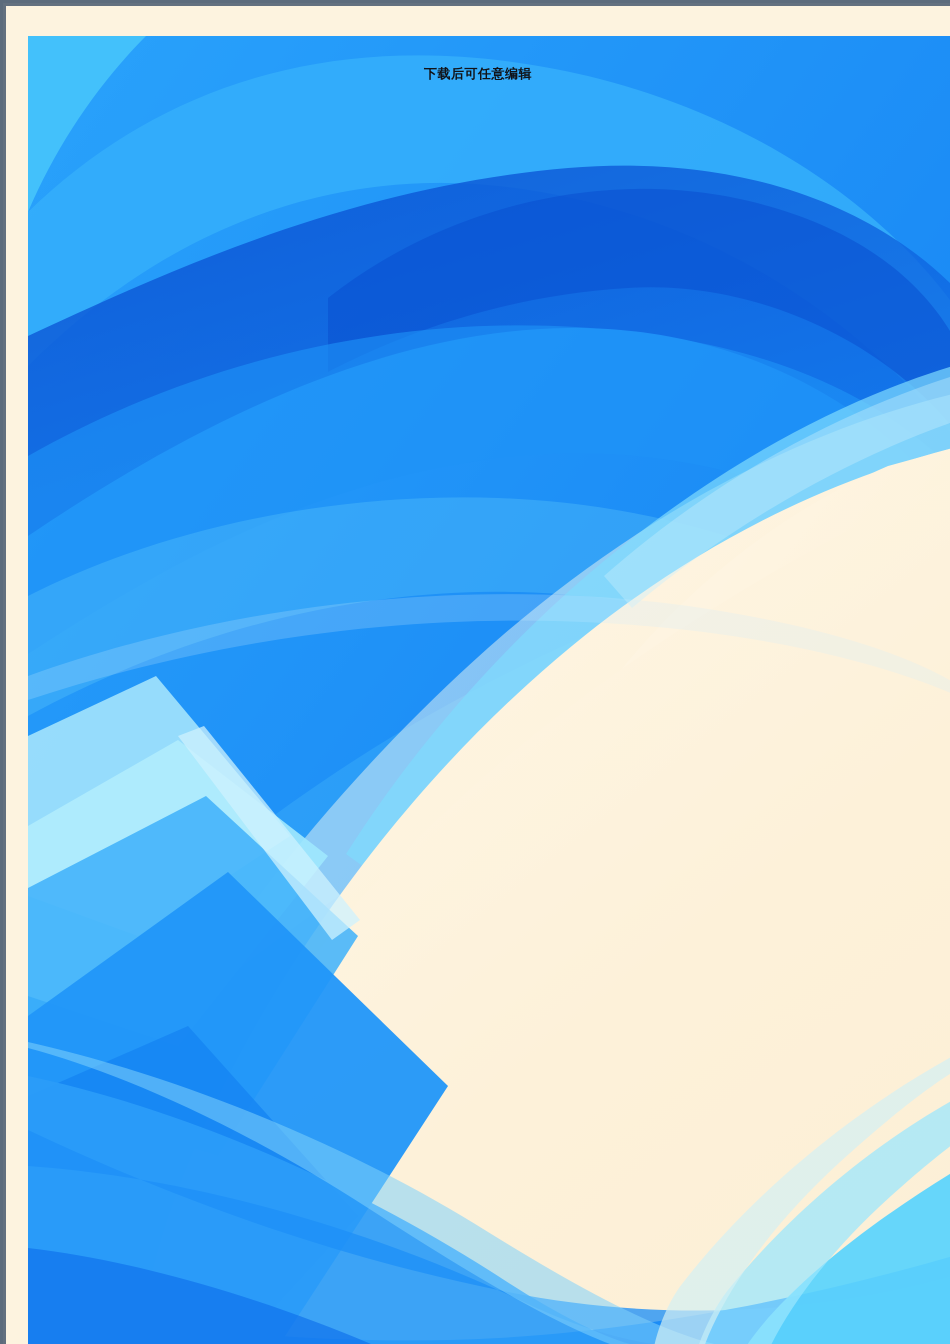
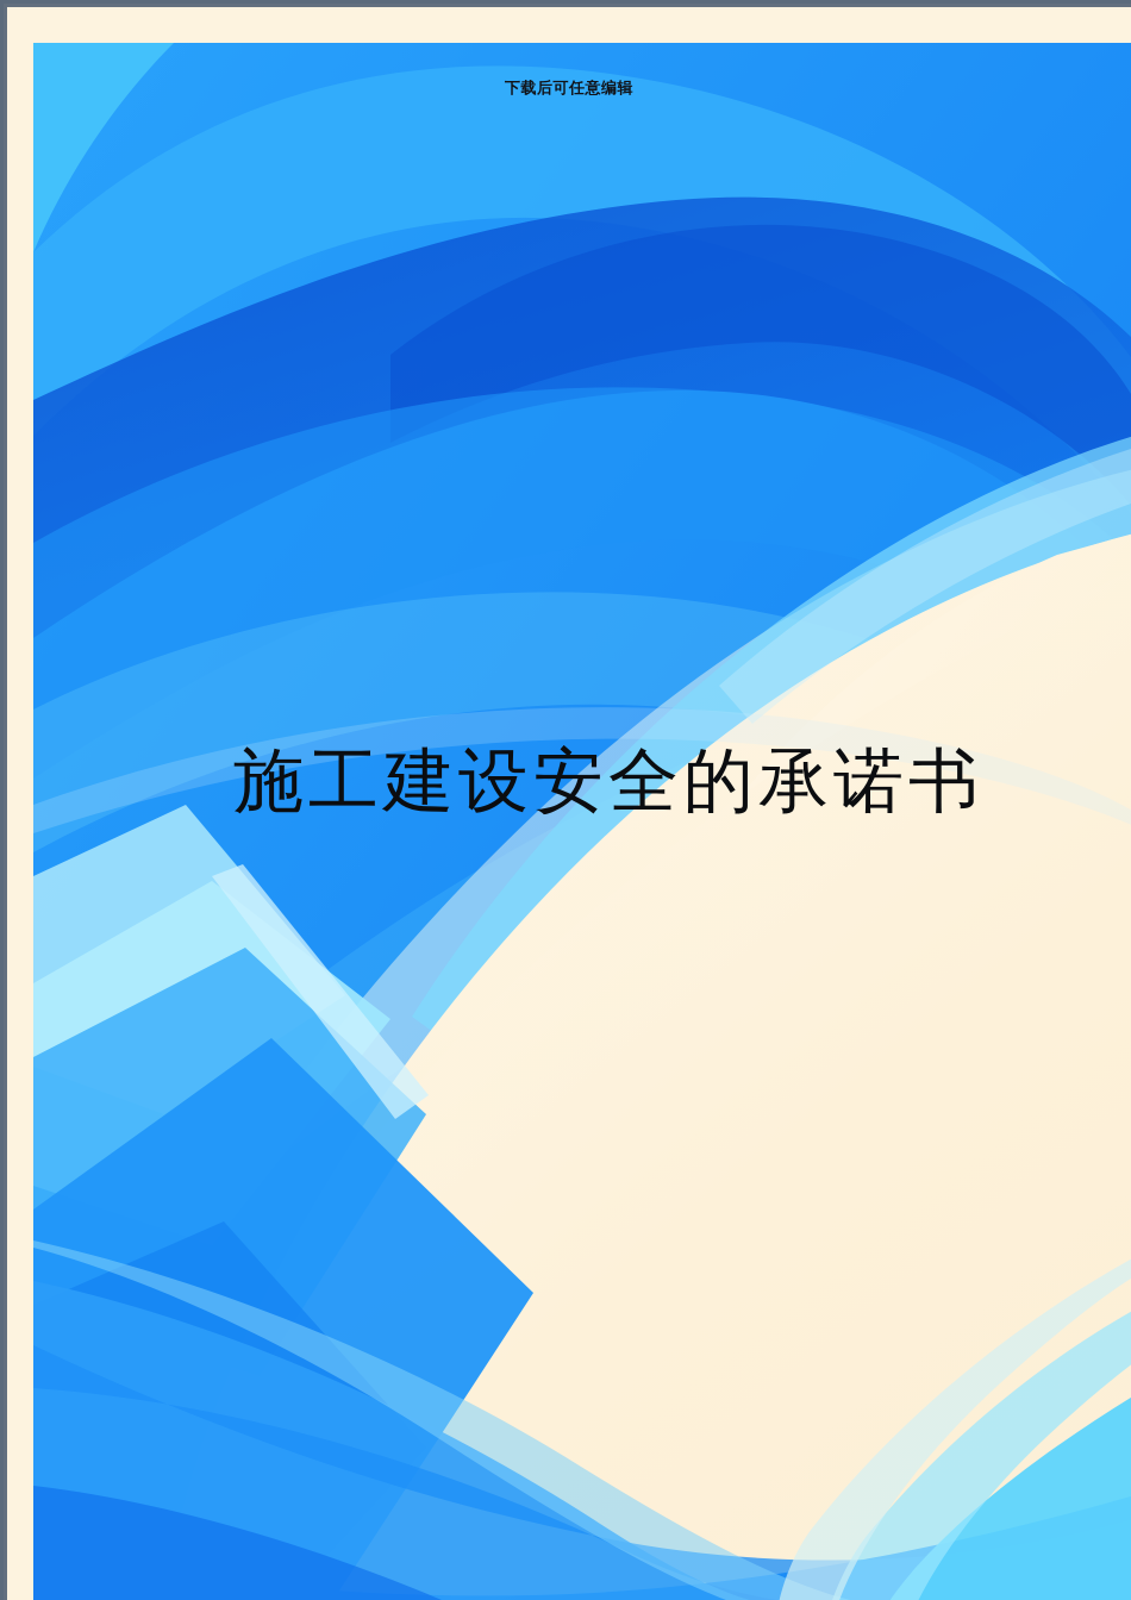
  下载后可任意编辑
+ 施工建设安全的承诺书
